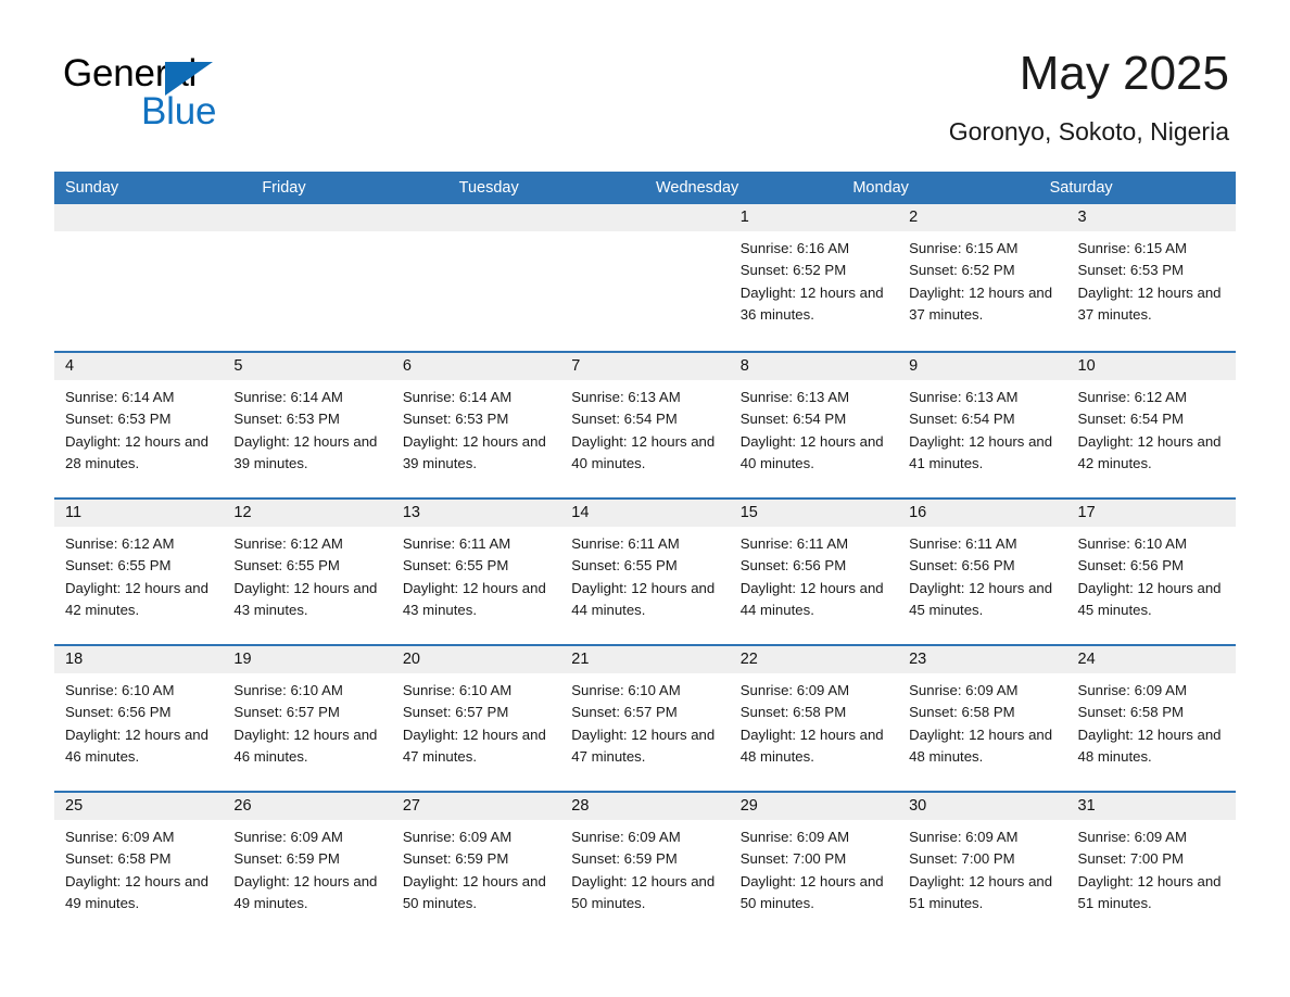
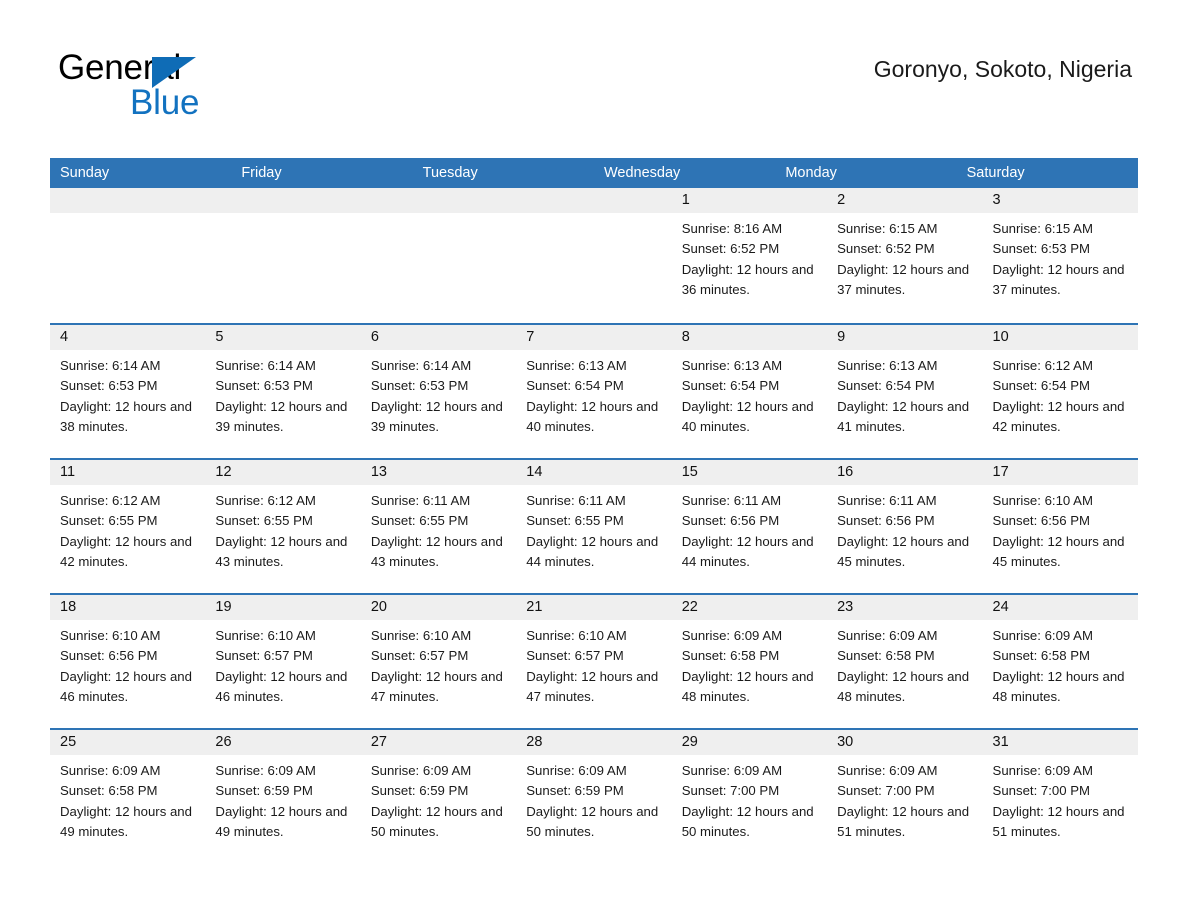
  General
  Blue
- May 2025
  Goronyo, Sokoto, Nigeria
  Sunday
  Friday
  Tuesday
  Wednesday
  Monday
  Saturday
  1
- Sunrise: 6:16 AM
+ Sunrise: 8:16 AM
  Sunset: 6:52 PM
  Daylight: 12 hours and 36 minutes.
  2
  Sunrise: 6:15 AM
  Sunset: 6:52 PM
  Daylight: 12 hours and 37 minutes.
  3
  Sunrise: 6:15 AM
  Sunset: 6:53 PM
  Daylight: 12 hours and 37 minutes.
  4
  Sunrise: 6:14 AM
  Sunset: 6:53 PM
- Daylight: 12 hours and 28 minutes.
+ Daylight: 12 hours and 38 minutes.
  5
  Sunrise: 6:14 AM
  Sunset: 6:53 PM
  Daylight: 12 hours and 39 minutes.
  6
  Sunrise: 6:14 AM
  Sunset: 6:53 PM
  Daylight: 12 hours and 39 minutes.
  7
  Sunrise: 6:13 AM
  Sunset: 6:54 PM
  Daylight: 12 hours and 40 minutes.
  8
  Sunrise: 6:13 AM
  Sunset: 6:54 PM
  Daylight: 12 hours and 40 minutes.
  9
  Sunrise: 6:13 AM
  Sunset: 6:54 PM
  Daylight: 12 hours and 41 minutes.
  10
  Sunrise: 6:12 AM
  Sunset: 6:54 PM
  Daylight: 12 hours and 42 minutes.
  11
  Sunrise: 6:12 AM
  Sunset: 6:55 PM
  Daylight: 12 hours and 42 minutes.
  12
  Sunrise: 6:12 AM
  Sunset: 6:55 PM
  Daylight: 12 hours and 43 minutes.
  13
  Sunrise: 6:11 AM
  Sunset: 6:55 PM
  Daylight: 12 hours and 43 minutes.
  14
  Sunrise: 6:11 AM
  Sunset: 6:55 PM
  Daylight: 12 hours and 44 minutes.
  15
  Sunrise: 6:11 AM
  Sunset: 6:56 PM
  Daylight: 12 hours and 44 minutes.
  16
  Sunrise: 6:11 AM
  Sunset: 6:56 PM
  Daylight: 12 hours and 45 minutes.
  17
  Sunrise: 6:10 AM
  Sunset: 6:56 PM
  Daylight: 12 hours and 45 minutes.
  18
  Sunrise: 6:10 AM
  Sunset: 6:56 PM
  Daylight: 12 hours and 46 minutes.
  19
  Sunrise: 6:10 AM
  Sunset: 6:57 PM
  Daylight: 12 hours and 46 minutes.
  20
  Sunrise: 6:10 AM
  Sunset: 6:57 PM
  Daylight: 12 hours and 47 minutes.
  21
  Sunrise: 6:10 AM
  Sunset: 6:57 PM
  Daylight: 12 hours and 47 minutes.
  22
  Sunrise: 6:09 AM
  Sunset: 6:58 PM
  Daylight: 12 hours and 48 minutes.
  23
  Sunrise: 6:09 AM
  Sunset: 6:58 PM
  Daylight: 12 hours and 48 minutes.
  24
  Sunrise: 6:09 AM
  Sunset: 6:58 PM
  Daylight: 12 hours and 48 minutes.
  25
  Sunrise: 6:09 AM
  Sunset: 6:58 PM
  Daylight: 12 hours and 49 minutes.
  26
  Sunrise: 6:09 AM
  Sunset: 6:59 PM
  Daylight: 12 hours and 49 minutes.
  27
  Sunrise: 6:09 AM
  Sunset: 6:59 PM
  Daylight: 12 hours and 50 minutes.
  28
  Sunrise: 6:09 AM
  Sunset: 6:59 PM
  Daylight: 12 hours and 50 minutes.
  29
  Sunrise: 6:09 AM
  Sunset: 7:00 PM
  Daylight: 12 hours and 50 minutes.
  30
  Sunrise: 6:09 AM
  Sunset: 7:00 PM
  Daylight: 12 hours and 51 minutes.
  31
  Sunrise: 6:09 AM
  Sunset: 7:00 PM
  Daylight: 12 hours and 51 minutes.
